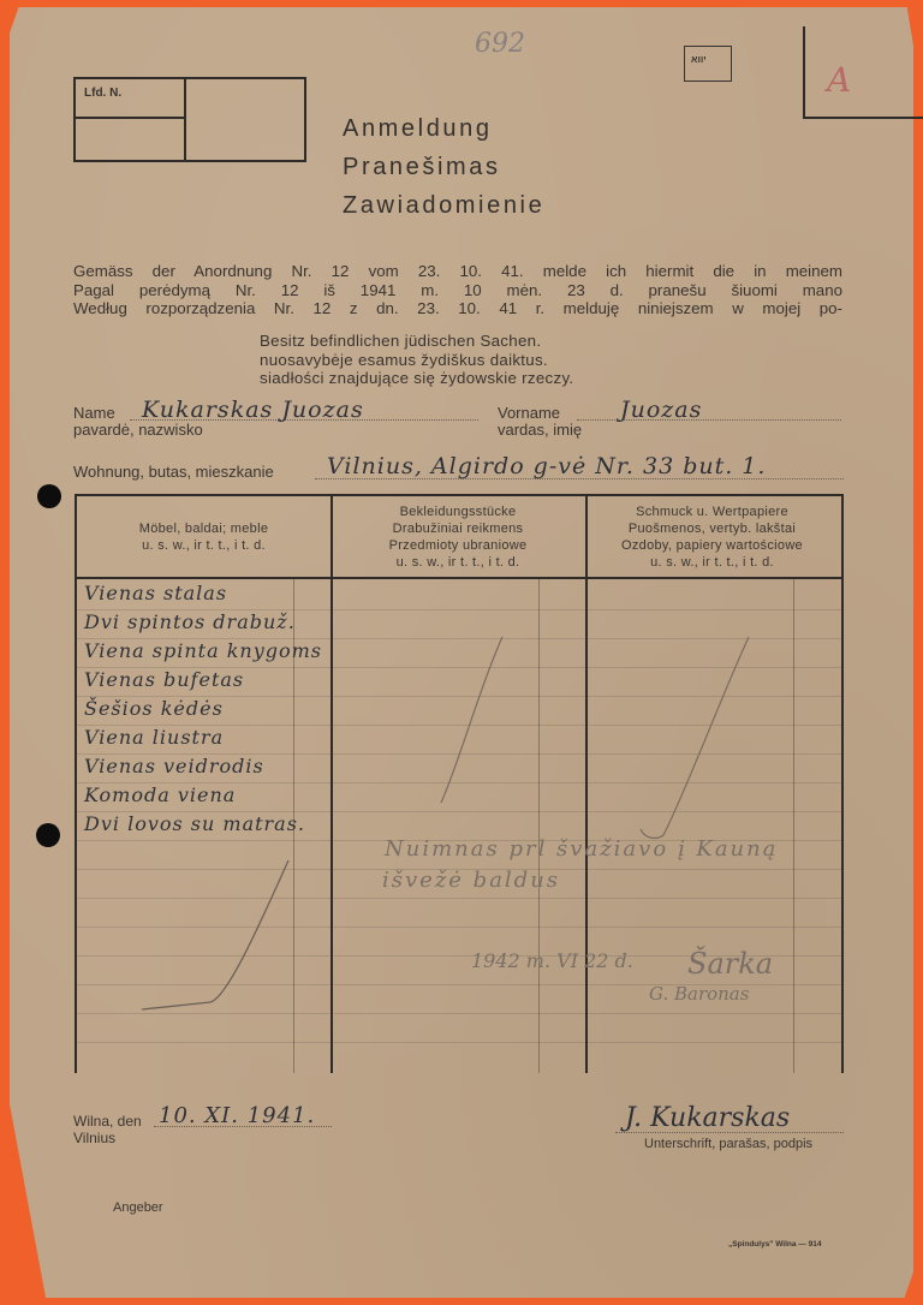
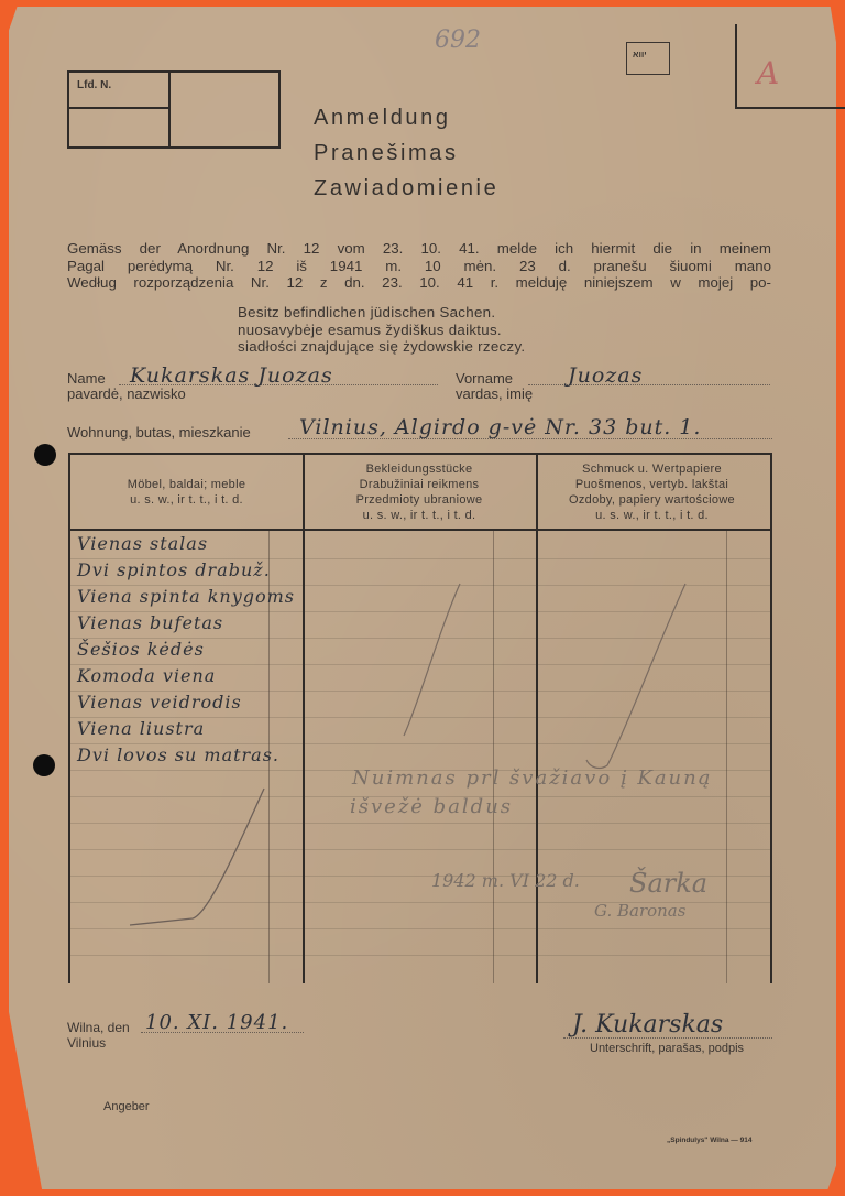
  692
  יווא
  A
  Lfd. N.
  Anmeldung
  Pranešimas
  Zawiadomienie
  Gemäss der Anordnung Nr. 12 vom 23. 10. 41. melde ich hiermit die in meinem
  Pagal perėdymą Nr. 12 iš 1941 m. 10 mėn. 23 d. pranešu šiuomi mano
  Według rozporządzenia Nr. 12 z dn. 23. 10. 41 r. melduję niniejszem w mojej po-
  Besitz befindlichen jüdischen Sachen.
  nuosavybėje esamus žydiškus daiktus.
  siadłości znajdujące się żydowskie rzeczy.
  Name
  pavardė, nazwisko
  Kukarskas Juozas
  Vorname
  vardas, imię
  Juozas
  Wohnung, butas, mieszkanie
  Vilnius, Algirdo g-vė Nr. 33 but. 1.
  Möbel, baldai; meble
  u. s. w., ir t. t., i t. d.
  Bekleidungsstücke
  Drabužiniai reikmens
  Przedmioty ubraniowe
  u. s. w., ir t. t., i t. d.
  Schmuck u. Wertpapiere
  Puošmenos, vertyb. lakštai
  Ozdoby, papiery wartościowe
  u. s. w., ir t. t., i t. d.
  Vienas stalas
  Dvi spintos drabuž.
  Viena spinta knygoms
  Vienas bufetas
  Šešios kėdės
- Viena liustra
+ Komoda viena
  Vienas veidrodis
- Komoda viena
+ Viena liustra
  Dvi lovos su matras.
  Nuimnas prl švažiavo į Kauną
  išvežė baldus
  1942 m. VI 22 d.
  Šarka
  G. Baronas
  Wilna, den
  Vilnius
  10. XI. 1941.
  J. Kukarskas
  Unterschrift, parašas, podpis
  Angeber
